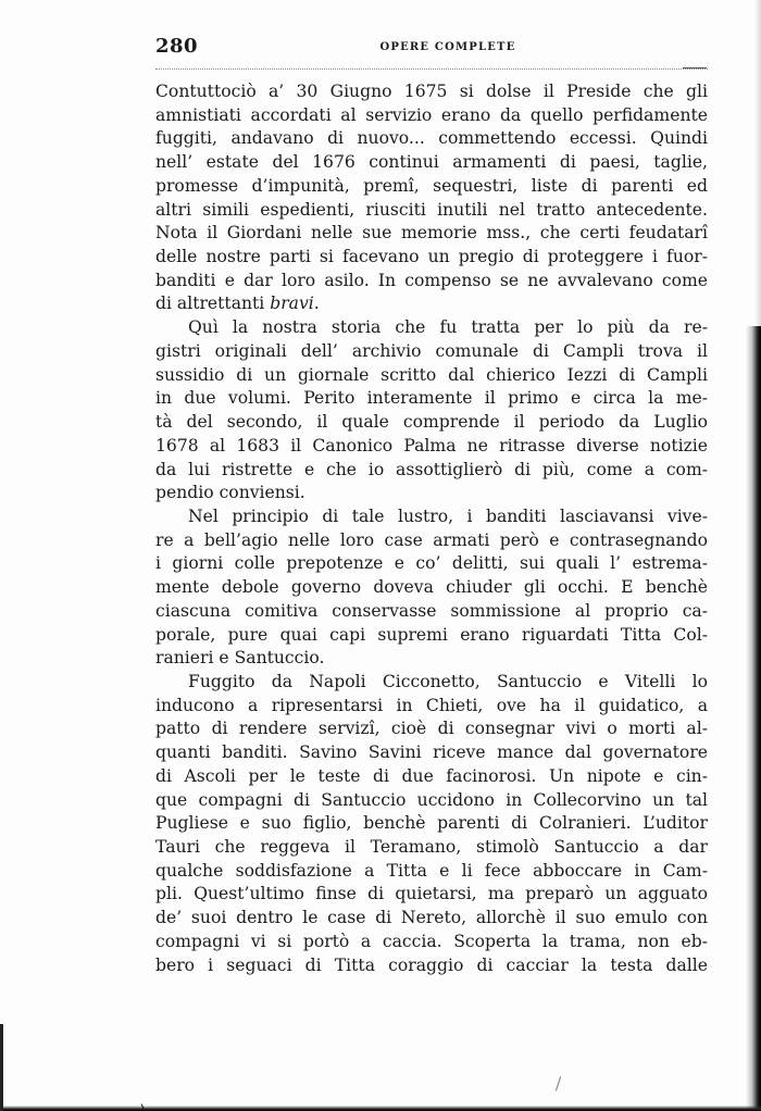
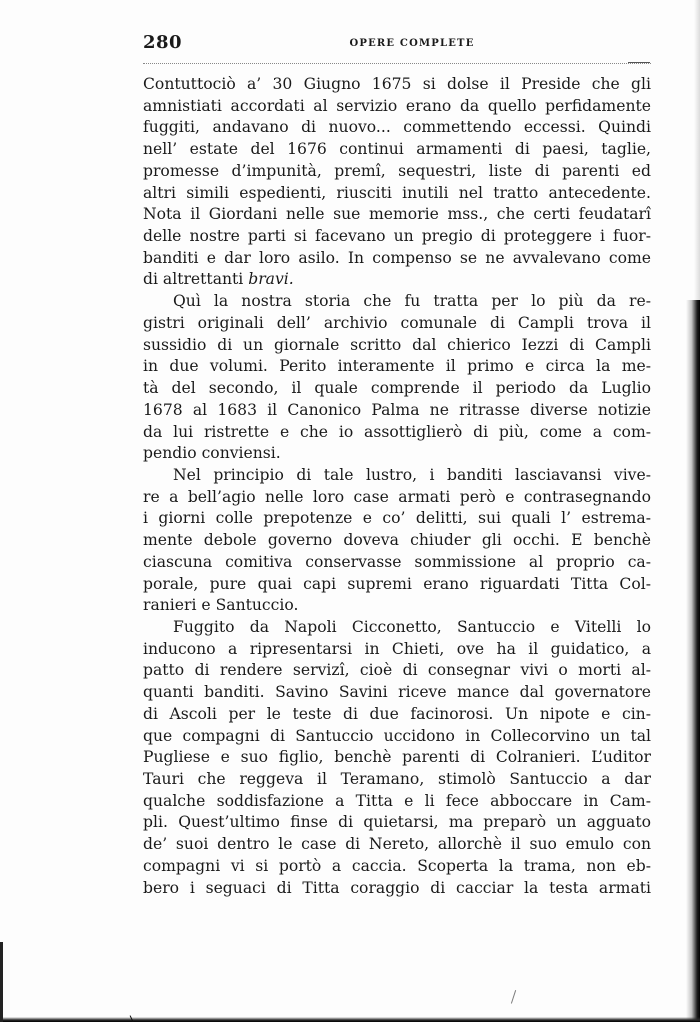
  280
  OPERE COMPLETE
  Contuttociò a’ 30 Giugno 1675 si dolse il Preside che gli
  amnistiati accordati al servizio erano da quello perfidamente
  fuggiti, andavano di nuovo... commettendo eccessi. Quindi
  nell’ estate del 1676 continui armamenti di paesi, taglie,
  promesse d’impunità, premî, sequestri, liste di parenti ed
  altri simili espedienti, riusciti inutili nel tratto antecedente.
  Nota il Giordani nelle sue memorie mss., che certi feudatarî
  delle nostre parti si facevano un pregio di proteggere i fuor-
  banditi e dar loro asilo. In compenso se ne avvalevano come
  di altrettanti bravi.
  Quì la nostra storia che fu tratta per lo più da re-
  gistri originali dell’ archivio comunale di Campli trova il
  sussidio di un giornale scritto dal chierico Iezzi di Campli
  in due volumi. Perito interamente il primo e circa la me-
  tà del secondo, il quale comprende il periodo da Luglio
  1678 al 1683 il Canonico Palma ne ritrasse diverse notizie
  da lui ristrette e che io assottiglierò di più, come a com-
  pendio conviensi.
  Nel principio di tale lustro, i banditi lasciavansi vive-
  re a bell’agio nelle loro case armati però e contrasegnando
  i giorni colle prepotenze e co’ delitti, sui quali l’ estrema-
  mente debole governo doveva chiuder gli occhi. E benchè
  ciascuna comitiva conservasse sommissione al proprio ca-
  porale, pure quai capi supremi erano riguardati Titta Col-
  ranieri e Santuccio.
  Fuggito da Napoli Cicconetto, Santuccio e Vitelli lo
  inducono a ripresentarsi in Chieti, ove ha il guidatico, a
  patto di rendere servizî, cioè di consegnar vivi o morti al-
  quanti banditi. Savino Savini riceve mance dal governatore
  di Ascoli per le teste di due facinorosi. Un nipote e cin-
  que compagni di Santuccio uccidono in Collecorvino un tal
  Pugliese e suo figlio, benchè parenti di Colranieri. L’uditor
  Tauri che reggeva il Teramano, stimolò Santuccio a dar
  qualche soddisfazione a Titta e li fece abboccare in Cam-
  pli. Quest’ultimo finse di quietarsi, ma preparò un agguato
  de’ suoi dentro le case di Nereto, allorchè il suo emulo con
  compagni vi si portò a caccia. Scoperta la trama, non eb-
- bero i seguaci di Titta coraggio di cacciar la testa dalle
+ bero i seguaci di Titta coraggio di cacciar la testa armati
